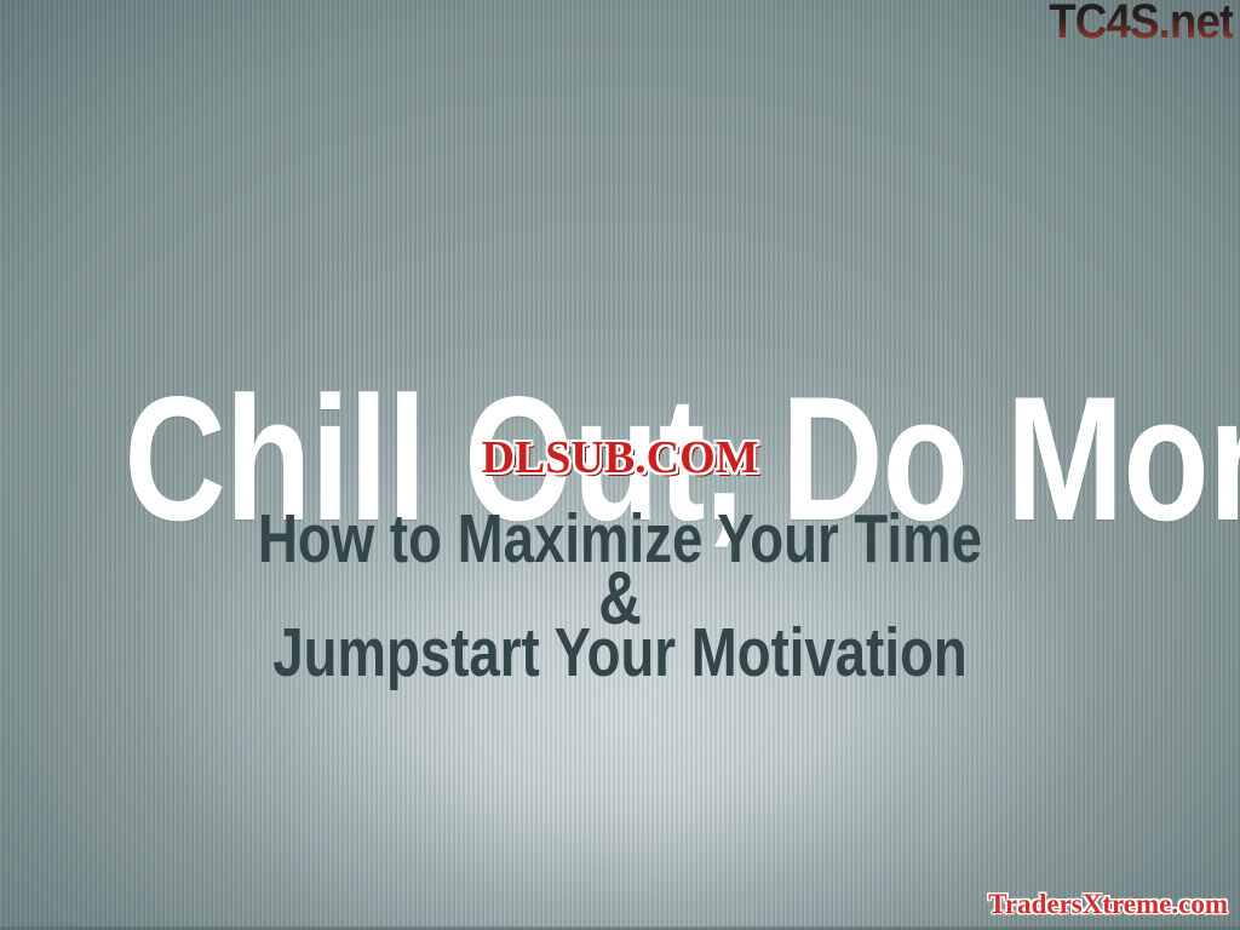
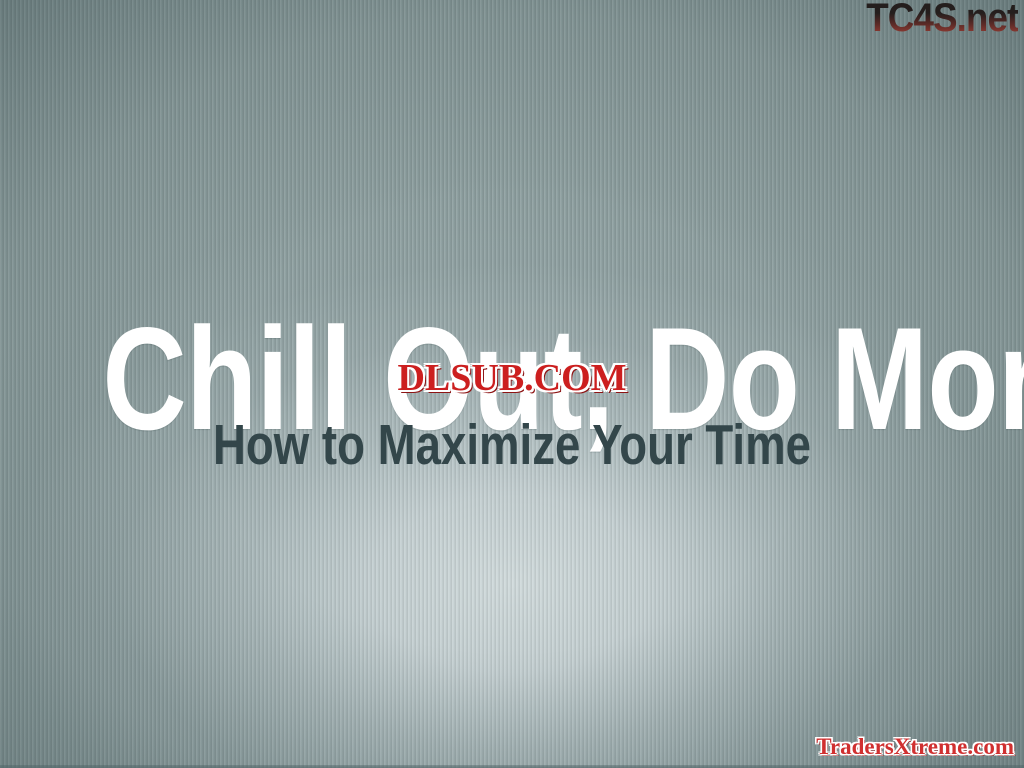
  Chill Out, Do Mor
  How to Maximize Your Time
- &
- Jumpstart Your Motivation
  TC4S.net
  DLSUB.COM
  TradersXtreme.com
